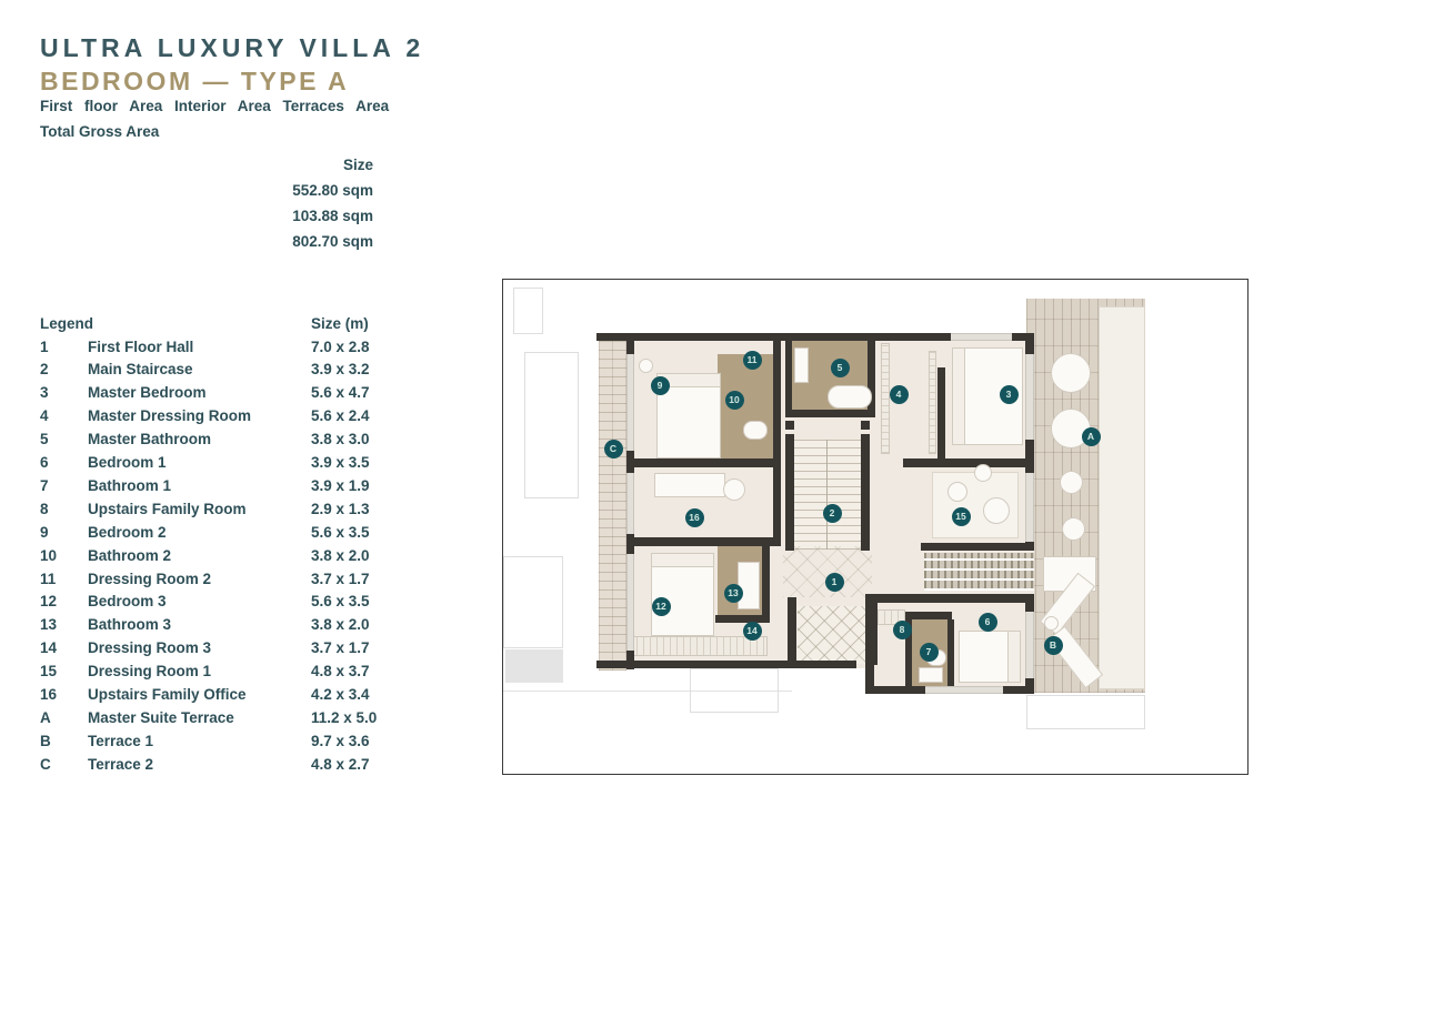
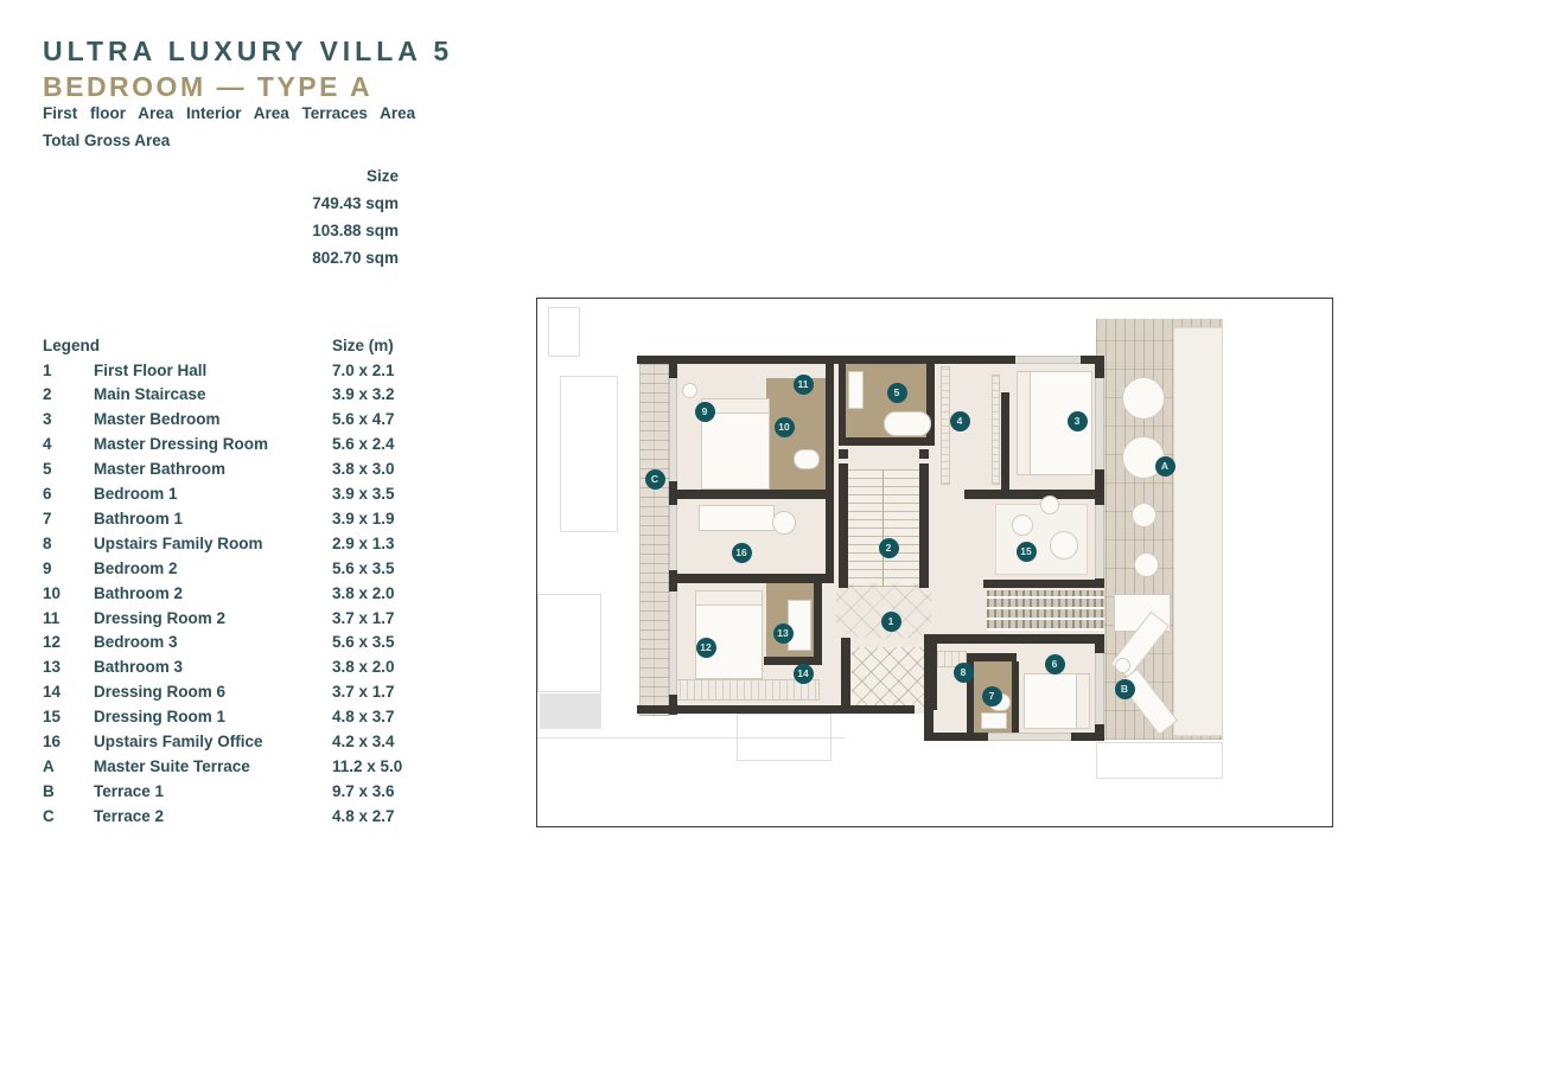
- ULTRA LUXURY VILLA 2
+ ULTRA LUXURY VILLA 5
  BEDROOM — TYPE A
  First floor Area Interior Area Terraces Area
  Total Gross Area
  Size
- 552.80 sqm
+ 749.43 sqm
  103.88 sqm
  802.70 sqm
  Legend
  Size (m)
  1
  First Floor Hall
- 7.0 x 2.8
+ 7.0 x 2.1
  2
  Main Staircase
  3.9 x 3.2
  3
  Master Bedroom
  5.6 x 4.7
  4
  Master Dressing Room
  5.6 x 2.4
  5
  Master Bathroom
  3.8 x 3.0
  6
  Bedroom 1
  3.9 x 3.5
  7
  Bathroom 1
  3.9 x 1.9
  8
  Upstairs Family Room
  2.9 x 1.3
  9
  Bedroom 2
  5.6 x 3.5
  10
  Bathroom 2
  3.8 x 2.0
  11
  Dressing Room 2
  3.7 x 1.7
  12
  Bedroom 3
  5.6 x 3.5
  13
  Bathroom 3
  3.8 x 2.0
  14
- Dressing Room 3
+ Dressing Room 6
  3.7 x 1.7
  15
  Dressing Room 1
  4.8 x 3.7
  16
  Upstairs Family Office
  4.2 x 3.4
  A
  Master Suite Terrace
  11.2 x 5.0
  B
  Terrace 1
  9.7 x 3.6
  C
  Terrace 2
  4.8 x 2.7
  1
  2
  3
  4
  5
  6
  7
  8
  9
  10
  11
  12
  13
  14
  15
  16
  A
  B
  C
